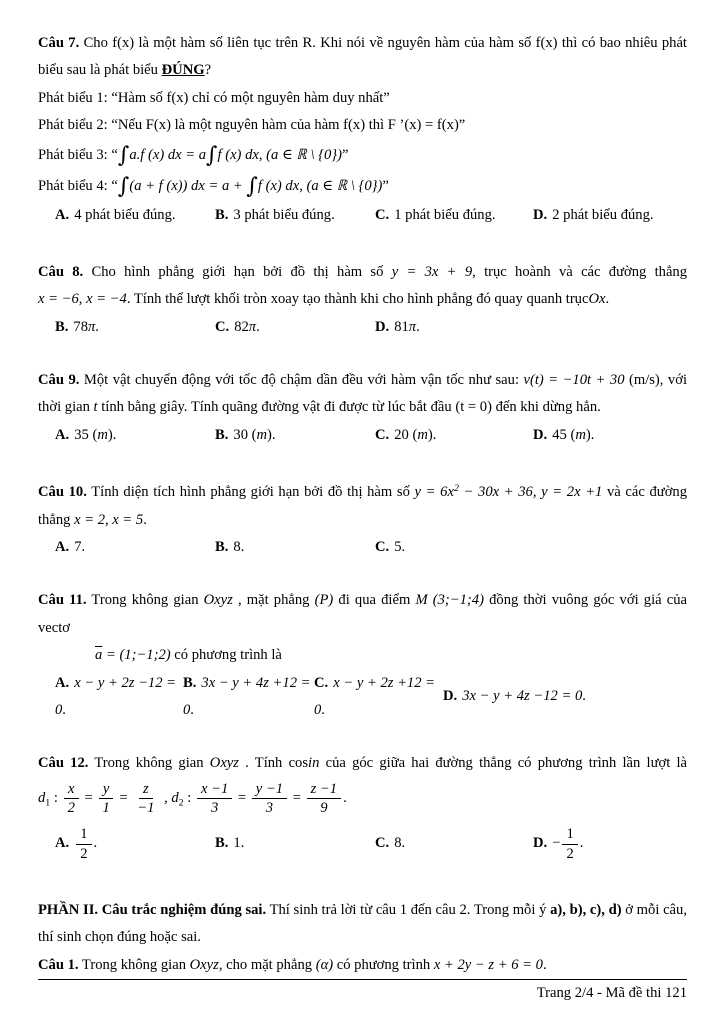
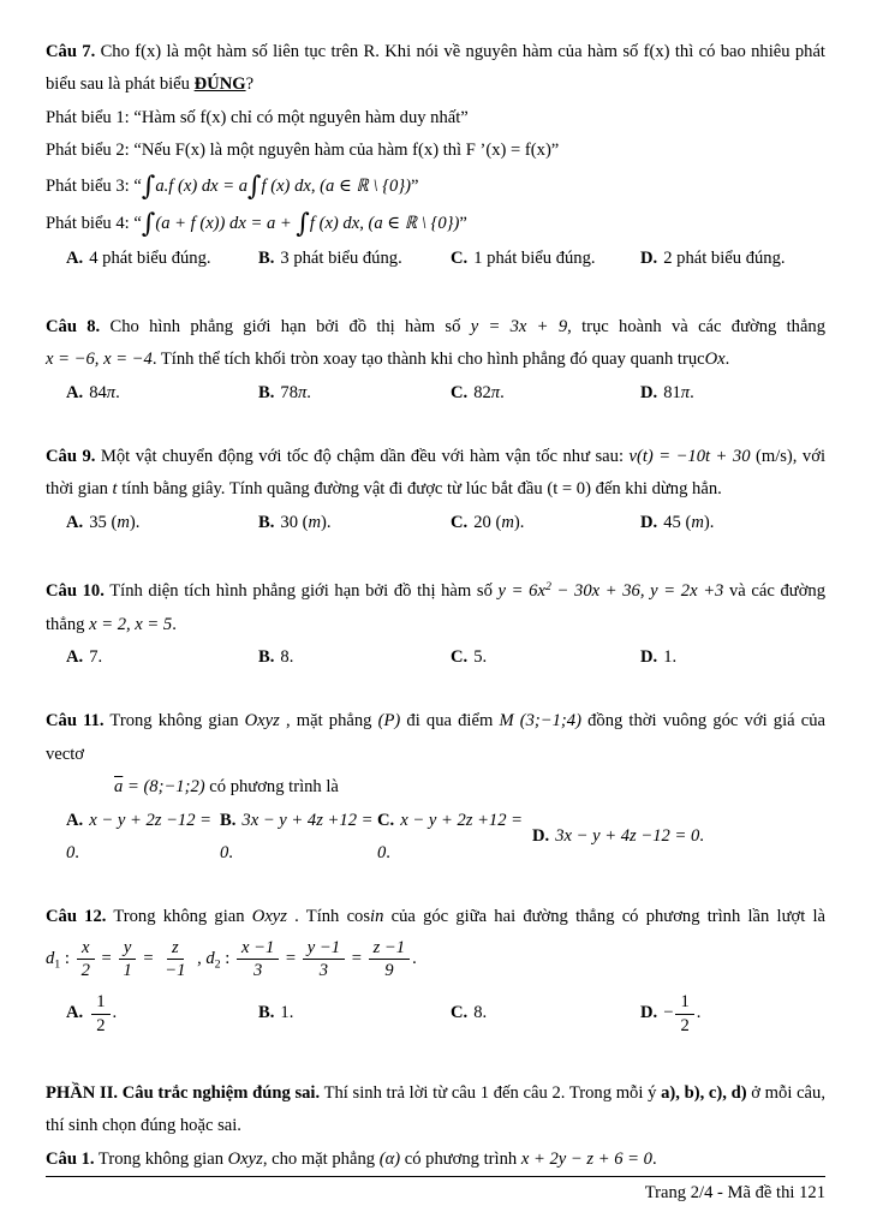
  Câu 7. Cho f(x) là một hàm số liên tục trên R. Khi nói về nguyên hàm của hàm số f(x) thì có bao nhiêu phát
  biểu sau là phát biểu ĐÚNG?
  Phát biểu 1: “Hàm số f(x) chỉ có một nguyên hàm duy nhất”
  Phát biểu 2: “Nếu F(x) là một nguyên hàm của hàm f(x) thì F ’(x) = f(x)”
  Phát biểu 3: “∫a.f (x) dx = a∫f (x) dx, (a ∈ ℝ \ {0})”
  Phát biểu 4: “∫(a + f (x)) dx = a + ∫f (x) dx, (a ∈ ℝ \ {0})”
  A. 4 phát biểu đúng.
  B. 3 phát biểu đúng.
  C. 1 phát biểu đúng.
  D. 2 phát biểu đúng.
  Câu 8. Cho hình phẳng giới hạn bởi đồ thị hàm số y = 3x + 9, trục hoành và các đường thẳng
- x = −6, x = −4. Tính thể lượt khối tròn xoay tạo thành khi cho hình phẳng đó quay quanh trụcOx.
+ x = −6, x = −4. Tính thể tích khối tròn xoay tạo thành khi cho hình phẳng đó quay quanh trụcOx.
+ A. 84π.
  B. 78π.
  C. 82π.
  D. 81π.
  Câu 9. Một vật chuyển động với tốc độ chậm dần đều với hàm vận tốc như sau: v(t) = −10t + 30 (m/s), với
  thời gian t tính bằng giây. Tính quãng đường vật đi được từ lúc bắt đầu (t = 0) đến khi dừng hẳn.
  A. 35 (m).
  B. 30 (m).
  C. 20 (m).
  D. 45 (m).
- Câu 10. Tính diện tích hình phẳng giới hạn bởi đồ thị hàm số y = 6x2 − 30x + 36, y = 2x +1 và các đường
+ Câu 10. Tính diện tích hình phẳng giới hạn bởi đồ thị hàm số y = 6x2 − 30x + 36, y = 2x +3 và các đường
  thẳng x = 2, x = 5.
  A. 7.
  B. 8.
  C. 5.
+ D. 1.
  Câu 11. Trong không gian Oxyz , mặt phẳng (P) đi qua điểm M (3;−1;4) đồng thời vuông góc với giá của vectơ
- a = (1;−1;2) có phương trình là
+ a = (8;−1;2) có phương trình là
  A. x − y + 2z −12 = 0.
  B. 3x − y + 4z +12 = 0.
  C. x − y + 2z +12 = 0.
  D. 3x − y + 4z −12 = 0.
  Câu 12. Trong không gian Oxyz . Tính cosin của góc giữa hai đường thẳng có phương trình lần lượt là
  d1 :
  x
  2
  =
  y
  1
  =
  z
  −1
  , d2 :
  x −1
  3
  =
  y −1
  3
  =
  z −1
  9
  .
  A.
  1
  2
  .
  B. 1.
  C. 8.
  D. −
  1
  2
  .
  PHẦN II. Câu trắc nghiệm đúng sai. Thí sinh trả lời từ câu 1 đến câu 2. Trong mỗi ý a), b), c), d) ở mỗi câu,
  thí sinh chọn đúng hoặc sai.
  Câu 1. Trong không gian Oxyz, cho mặt phẳng (α) có phương trình x + 2y − z + 6 = 0.
  Trang 2/4 - Mã đề thi 121
